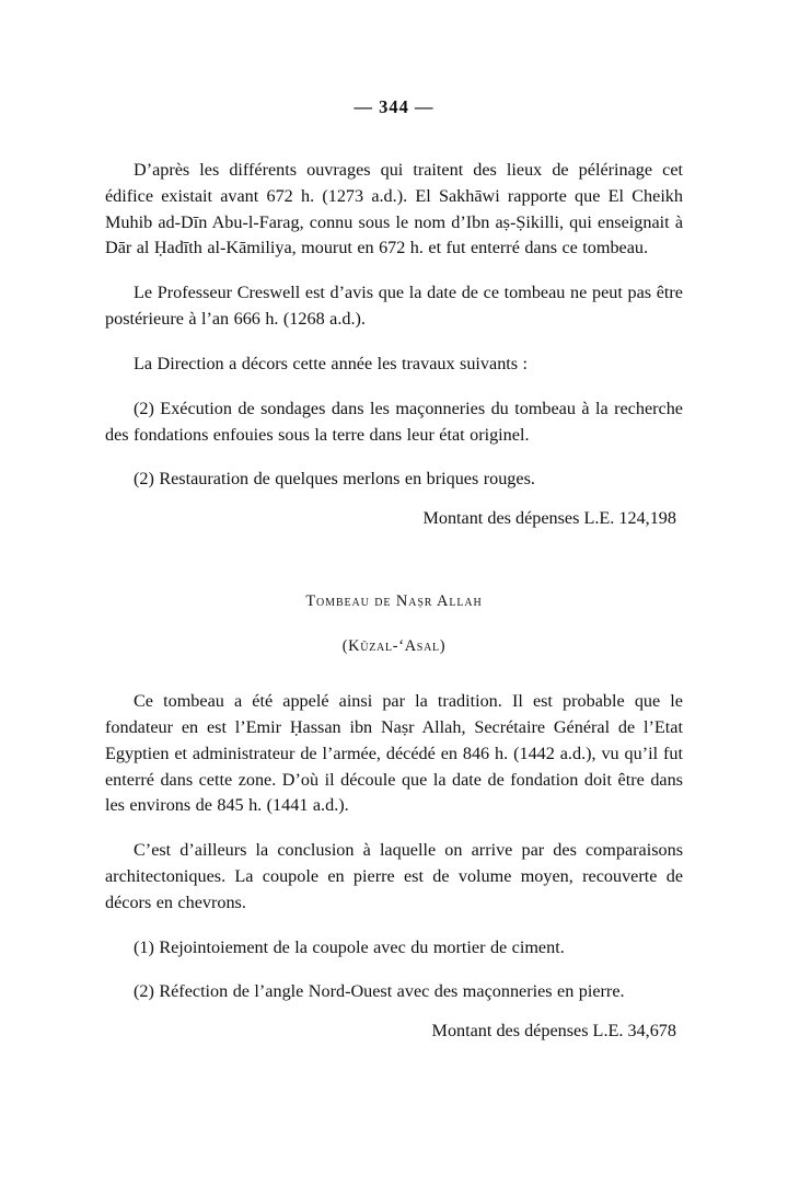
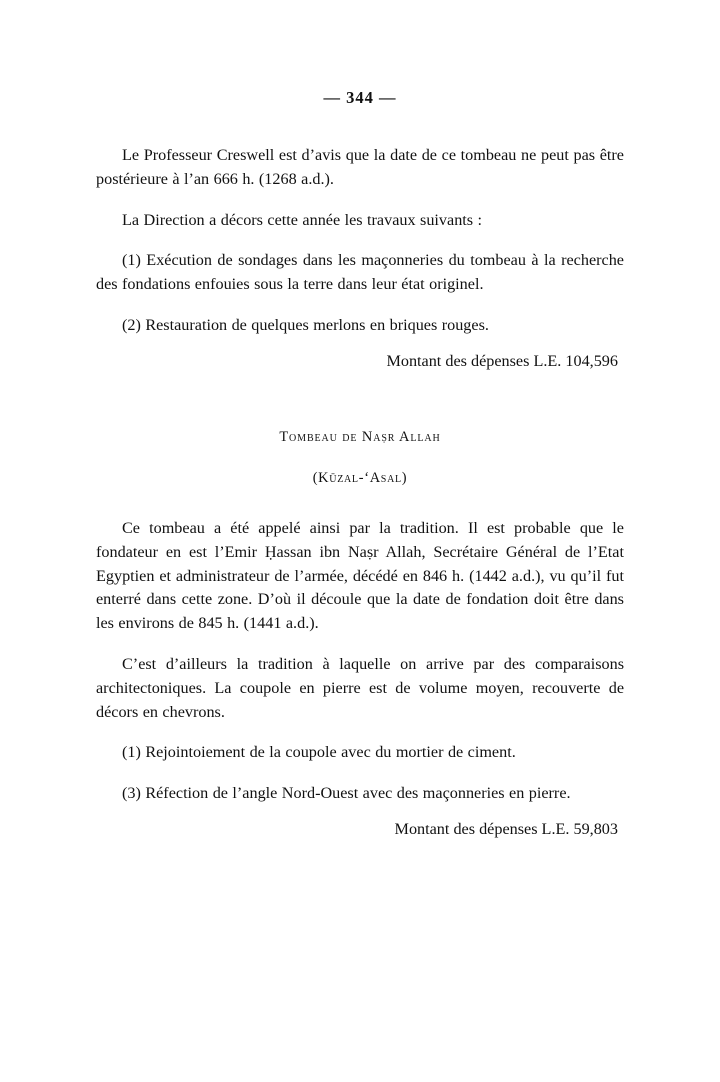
  — 344 —
- D’après les différents ouvrages qui traitent des lieux de pélérinage cet édifice existait avant 672 h. (1273 a.d.). El Sakhāwi rapporte que El Cheikh Muhib ad-Dīn Abu-l-Farag, connu sous le nom d’Ibn aṣ-Ṣikilli, qui enseignait à Dār al Ḥadīth al-Kāmiliya, mourut en 672 h. et fut enterré dans ce tombeau.
  Le Professeur Creswell est d’avis que la date de ce tombeau ne peut pas être postérieure à l’an 666 h. (1268 a.d.).
  La Direction a décors cette année les travaux suivants :
- (2) Exécution de sondages dans les maçonneries du tombeau à la recherche des fondations enfouies sous la terre dans leur état originel.
+ (1) Exécution de sondages dans les maçonneries du tombeau à la recherche des fondations enfouies sous la terre dans leur état originel.
  (2) Restauration de quelques merlons en briques rouges.
- Montant des dépenses L.E. 124,198
+ Montant des dépenses L.E. 104,596
  Tombeau de Naṣr Allah
  (Kūzal-‘Asal)
  Ce tombeau a été appelé ainsi par la tradition. Il est probable que le fondateur en est l’Emir Ḥassan ibn Naṣr Allah, Secrétaire Général de l’Etat Egyptien et administrateur de l’armée, décédé en 846 h. (1442 a.d.), vu qu’il fut enterré dans cette zone. D’où il découle que la date de fondation doit être dans les environs de 845 h. (1441 a.d.).
- C’est d’ailleurs la conclusion à laquelle on arrive par des comparaisons architectoniques. La coupole en pierre est de volume moyen, recouverte de décors en chevrons.
+ C’est d’ailleurs la tradition à laquelle on arrive par des comparaisons architectoniques. La coupole en pierre est de volume moyen, recouverte de décors en chevrons.
  (1) Rejointoiement de la coupole avec du mortier de ciment.
- (2) Réfection de l’angle Nord-Ouest avec des maçonneries en pierre.
+ (3) Réfection de l’angle Nord-Ouest avec des maçonneries en pierre.
- Montant des dépenses L.E. 34,678
+ Montant des dépenses L.E. 59,803
